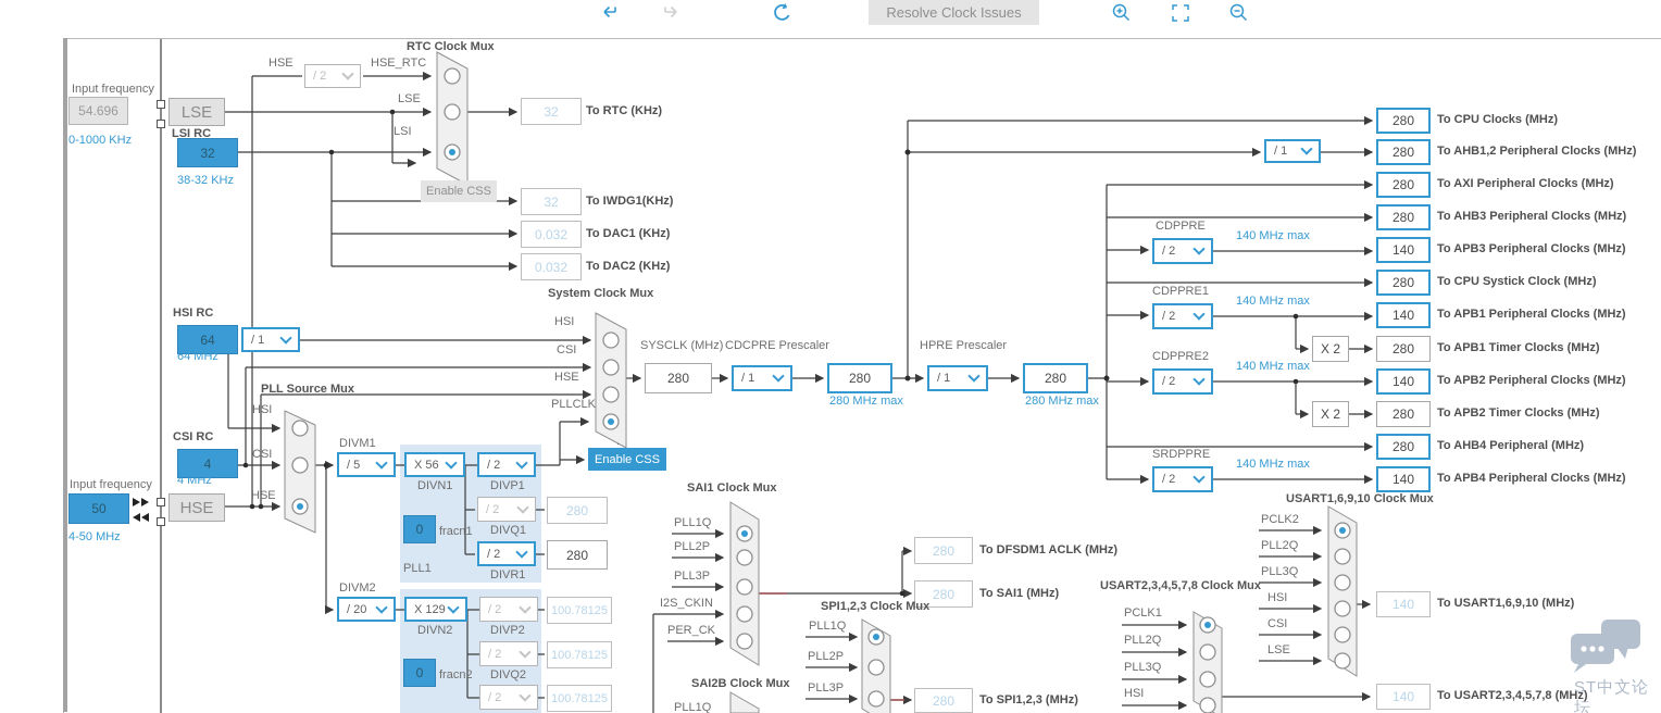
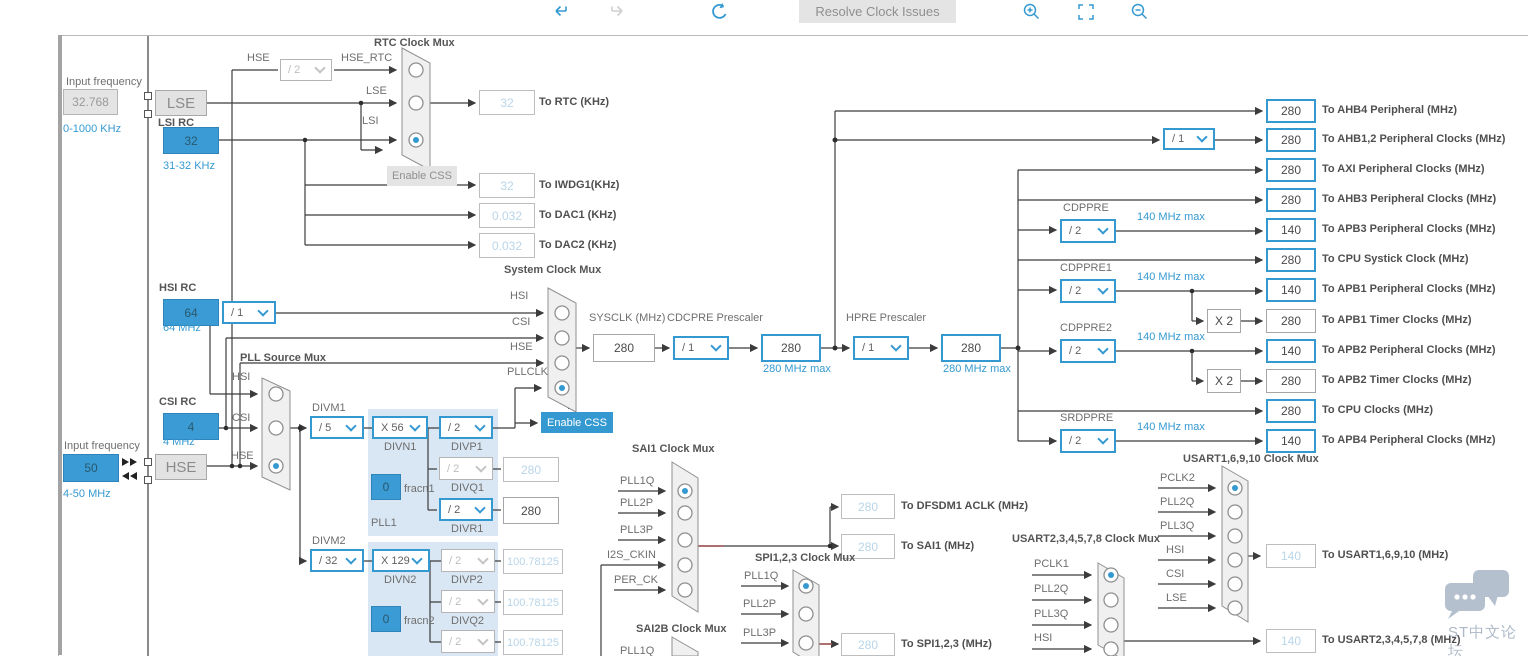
  Resolve Clock Issues
  Input frequency
- 54.696
+ 32.768
  0-1000 KHz
  LSE
  LSI RC
  32
- 38-32 KHz
+ 31-32 KHz
  RTC Clock Mux
  HSE
  / 2
  HSE_RTC
  LSE
  LSI
  Enable CSS
  32
  To RTC (KHz)
  32
  To IWDG1(KHz)
  0.032
  To DAC1 (KHz)
  0.032
  To DAC2 (KHz)
  HSI RC
  64
  / 1
  64 MHz
  PLL Source Mux
  HSI
  CSI
  HSE
  CSI RC
  4
  4 MHz
  Input frequency
  50
  4-50 MHz
  HSE
  DIVM1
  / 5
  X 56
  DIVN1
  / 2
  DIVP1
  / 2
  DIVQ1
  280
  / 2
  DIVR1
  280
  0
  fracn1
  PLL1
  DIVM2
- / 20
+ / 32
  X 129
  DIVN2
  / 2
  DIVP2
  100.78125
  / 2
  DIVQ2
  100.78125
  / 2
  100.78125
  0
  fracn2
  System Clock Mux
  HSI
  CSI
  HSE
  PLLCLK
  Enable CSS
  SYSCLK (MHz)
  280
  CDCPRE Prescaler
  / 1
  280
  280 MHz max
  HPRE Prescaler
  / 1
  280
  280 MHz max
  / 1
  CDPPRE
  140 MHz max
  / 2
  CDPPRE1
  140 MHz max
  / 2
  CDPPRE2
  140 MHz max
  / 2
  SRDPPRE
  140 MHz max
  / 2
  X 2
  X 2
  280
- To CPU Clocks (MHz)
+ To AHB4 Peripheral (MHz)
  280
  To AHB1,2 Peripheral Clocks (MHz)
  280
  To AXI Peripheral Clocks (MHz)
  280
  To AHB3 Peripheral Clocks (MHz)
  140
  To APB3 Peripheral Clocks (MHz)
  280
  To CPU Systick Clock (MHz)
  140
  To APB1 Peripheral Clocks (MHz)
  280
  To APB1 Timer Clocks (MHz)
  140
  To APB2 Peripheral Clocks (MHz)
  280
  To APB2 Timer Clocks (MHz)
  280
- To AHB4 Peripheral (MHz)
+ To CPU Clocks (MHz)
  140
  To APB4 Peripheral Clocks (MHz)
  SAI1 Clock Mux
  PLL1Q
  PLL2P
  PLL3P
  I2S_CKIN
  PER_CK
  280
  To DFSDM1 ACLK (MHz)
  280
  To SAI1 (MHz)
  SPI1,2,3 Clock Mux
  PLL1Q
  PLL2P
  PLL3P
  280
  To SPI1,2,3 (MHz)
  SAI2B Clock Mux
  PLL1Q
  USART1,6,9,10 Clock Mux
  PCLK2
  PLL2Q
  PLL3Q
  HSI
  CSI
  LSE
  140
  To USART1,6,9,10 (MHz)
  USART2,3,4,5,7,8 Clock Mux
  PCLK1
  PLL2Q
  PLL3Q
  HSI
  140
  To USART2,3,4,5,7,8 (MHz)
  ST中文论坛
